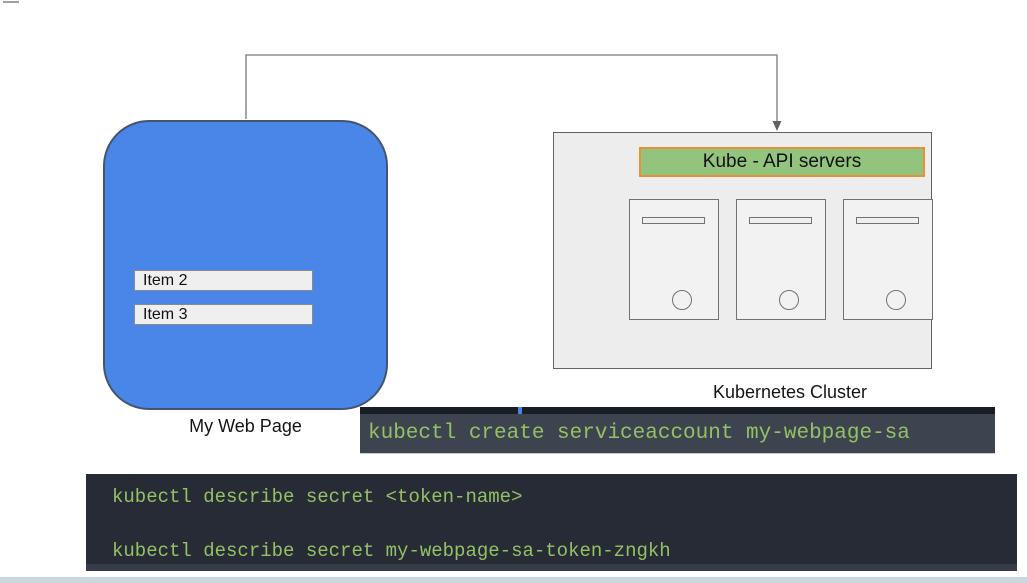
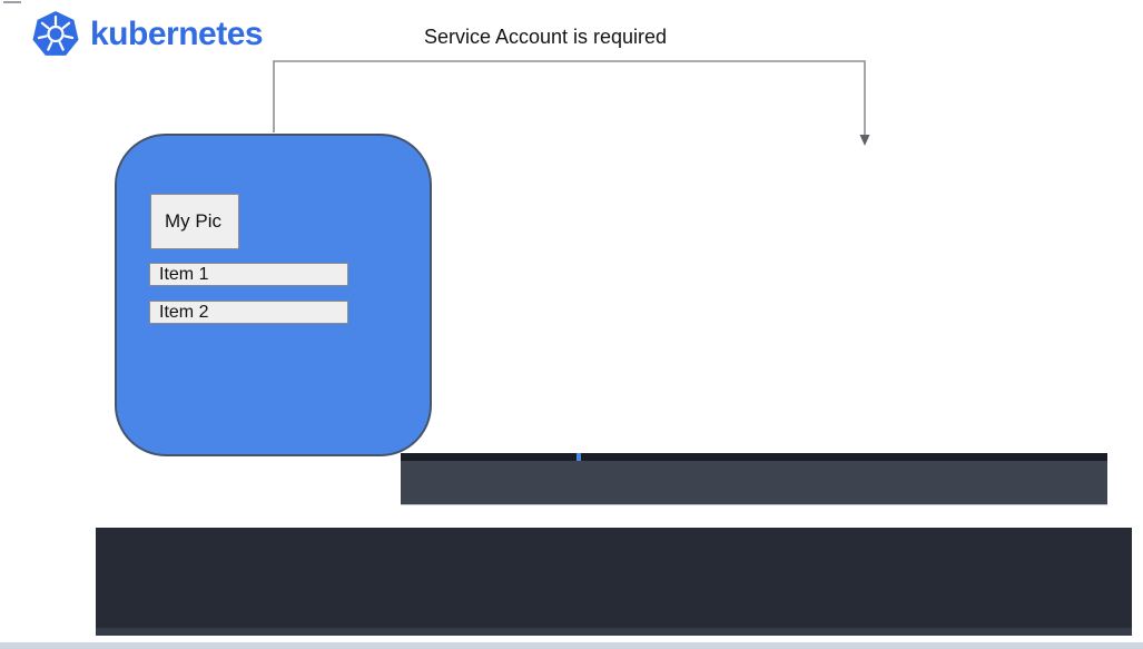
+ kubernetes
+ Service Account is required
+ My Pic
+ Item 1
  Item 2
- Item 3
- My Web Page
- Kube - API servers
- Kubernetes Cluster
- kubectl create serviceaccount my-webpage-sa
- kubectl describe secret <token-name>
- kubectl describe secret my-webpage-sa-token-zngkh
